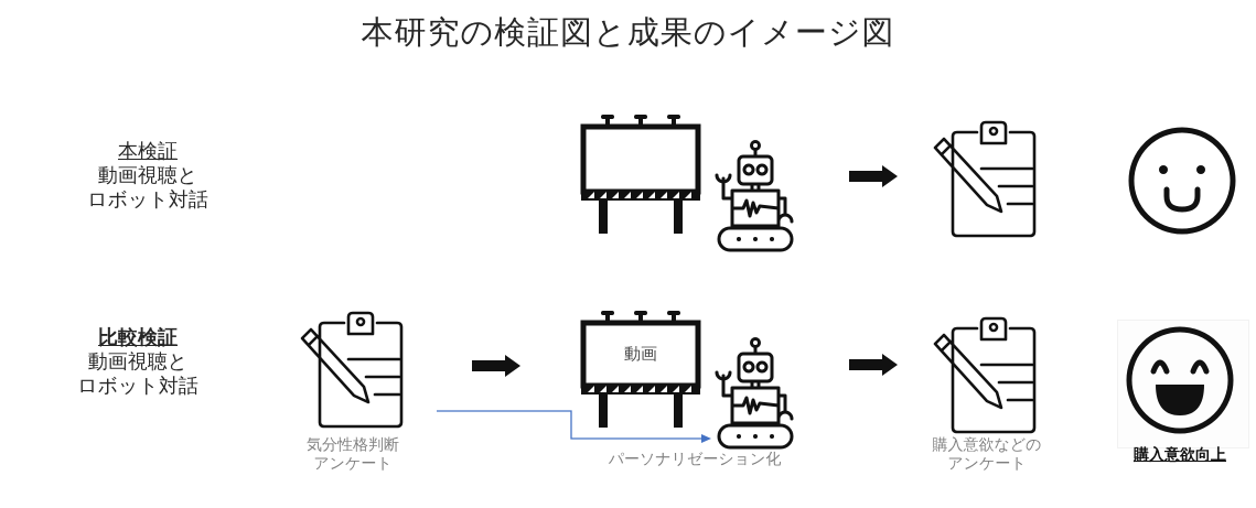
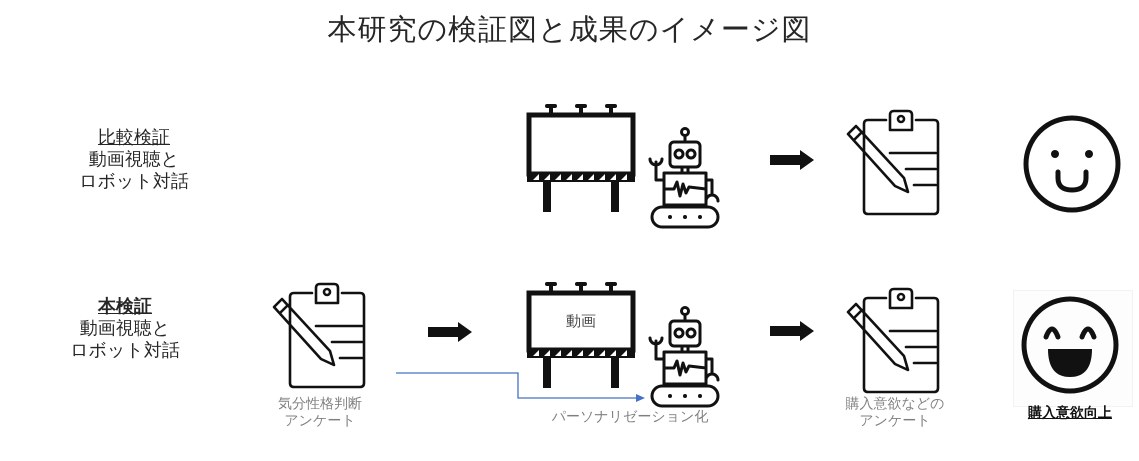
  本研究の検証図と成果のイメージ図
- 本検証
+ 比較検証
  動画視聴と
  ロボット対話
- 比較検証
+ 本検証
  動画視聴と
  ロボット対話
  気分性格判断
  アンケート
  動画
  パーソナリゼーション化
  購入意欲などの
  アンケート
  購入意欲向上
